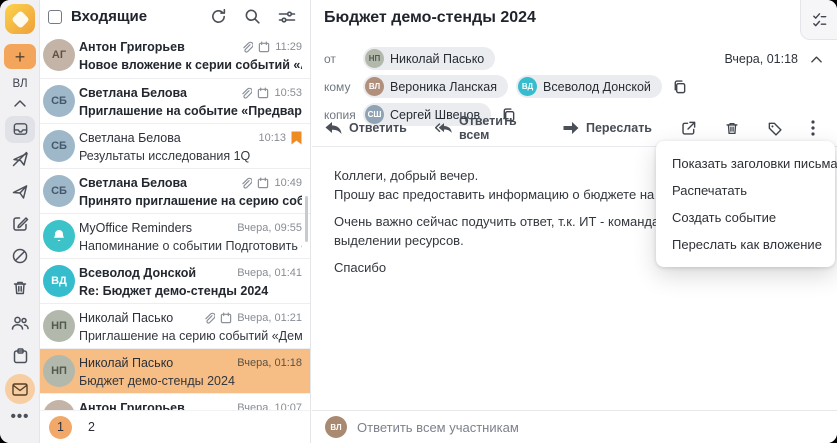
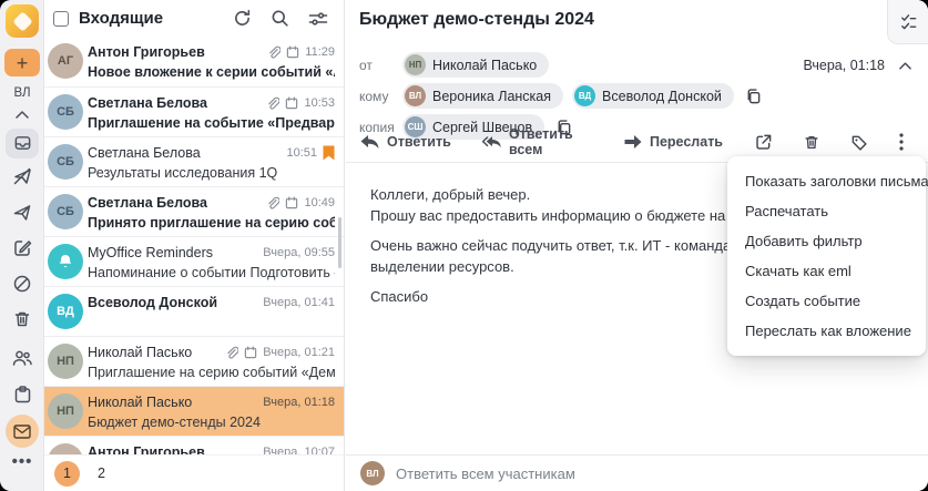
  +
  ВЛ
  •••
  Входящие
  АГ
  Антон Григорьев
  11:29
  Новое вложение к серии событий «
  СБ
  Светлана Белова
  10:53
  Приглашение на событие «Предвар
  СБ
  Светлана Белова
- 10:13
+ 10:51
  Результаты исследования 1Q
  СБ
  Светлана Белова
  10:49
  Принято приглашение на серию соб
  MyOffice Reminders
  Вчера, 09:55
  Напоминание о событии Подготовить
  ВД
  Всеволод Донской
  Вчера, 01:41
- Re: Бюджет демо-стенды 2024
  НП
  Николай Пасько
  Вчера, 01:21
  Приглашение на серию событий «Дем
  НП
  Николай Пасько
  Вчера, 01:18
  Бюджет демо-стенды 2024
  Антон Григорьев
  Вчера, 10:07
  1
  2
  Бюджет демо-стенды 2024
  от
  НП
  Николай Пасько
  кому
  ВЛ
  Вероника Ланская
  ВД
  Всеволод Донской
  копия
  СШ
  Сергей Швецов
  Вчера, 01:18
  Ответить
  Ответить всем
  Переслать
  Коллеги, добрый вечер.
  Прошу вас предоставить информацию о бюджете на
  Очень важно сейчас подучить ответ, т.к. ИТ - команд
  выделении ресурсов.
  Спасибо
  ВЛ
  Ответить всем участникам
  Показать заголовки письма
  Распечатать
+ Добавить фильтр
+ Скачать как eml
  Создать событие
  Переслать как вложение
